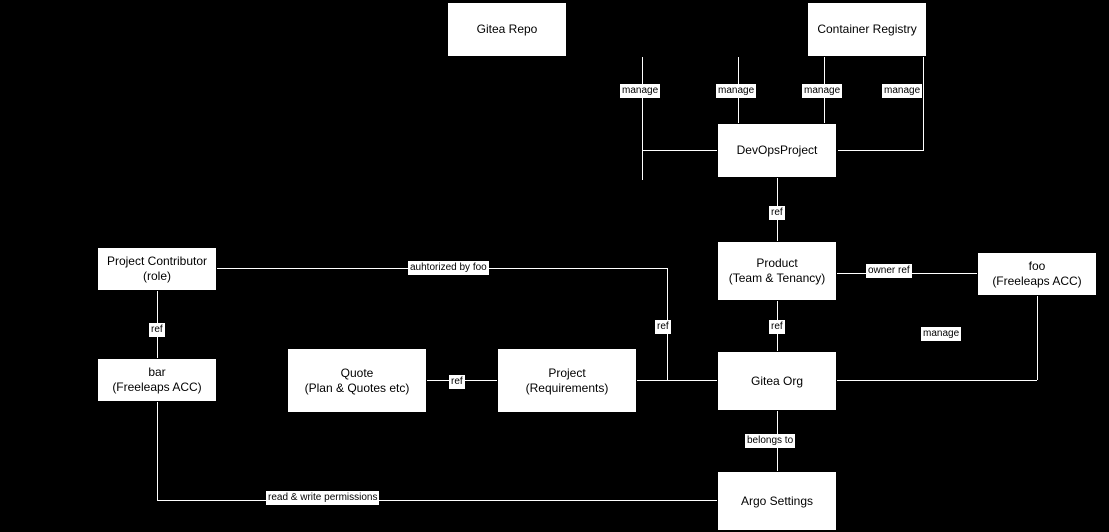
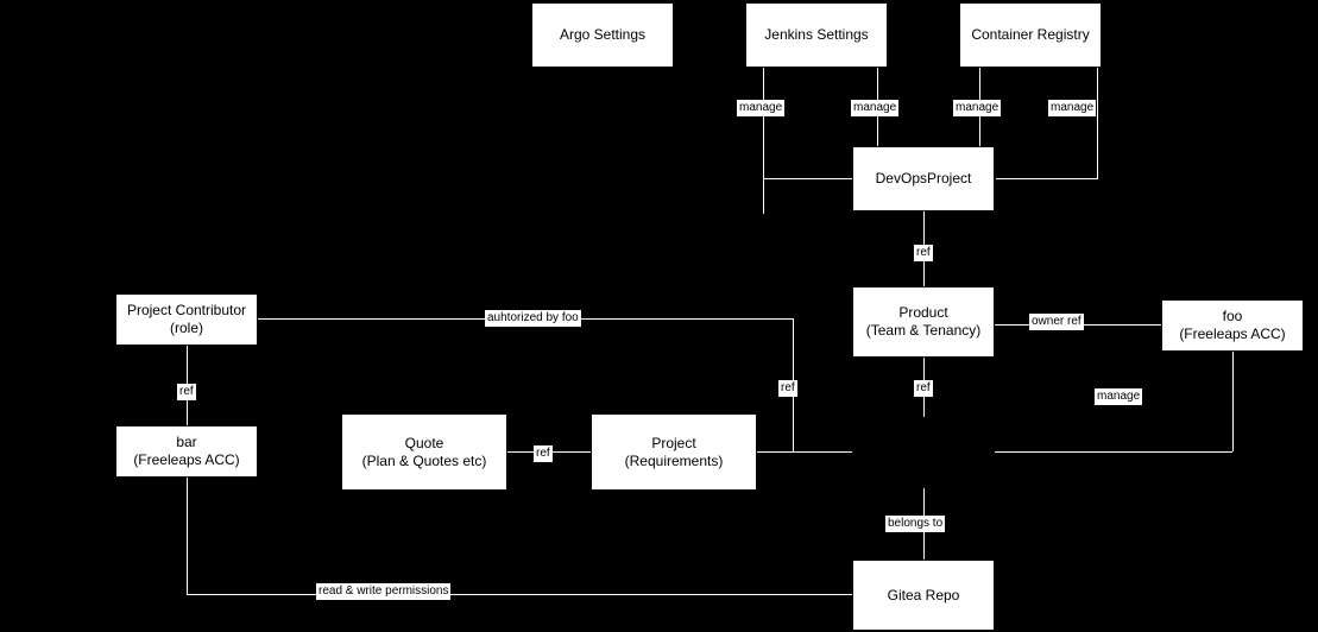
- Gitea Repo
+ Argo Settings
+ Jenkins Settings
  Container Registry
  DevOpsProject
  Project Contributor
  (role)
  Product
  (Team & Tenancy)
  foo
  (Freeleaps ACC)
  bar
  (Freeleaps ACC)
  Quote
  (Plan & Quotes etc)
  Project
  (Requirements)
- Gitea Org
- Argo Settings
+ Gitea Repo
  manage
  manage
  manage
  manage
  ref
  auhtorized by foo
  owner ref
  ref
  ref
  ref
  manage
  ref
  belongs to
  read & write permissions
